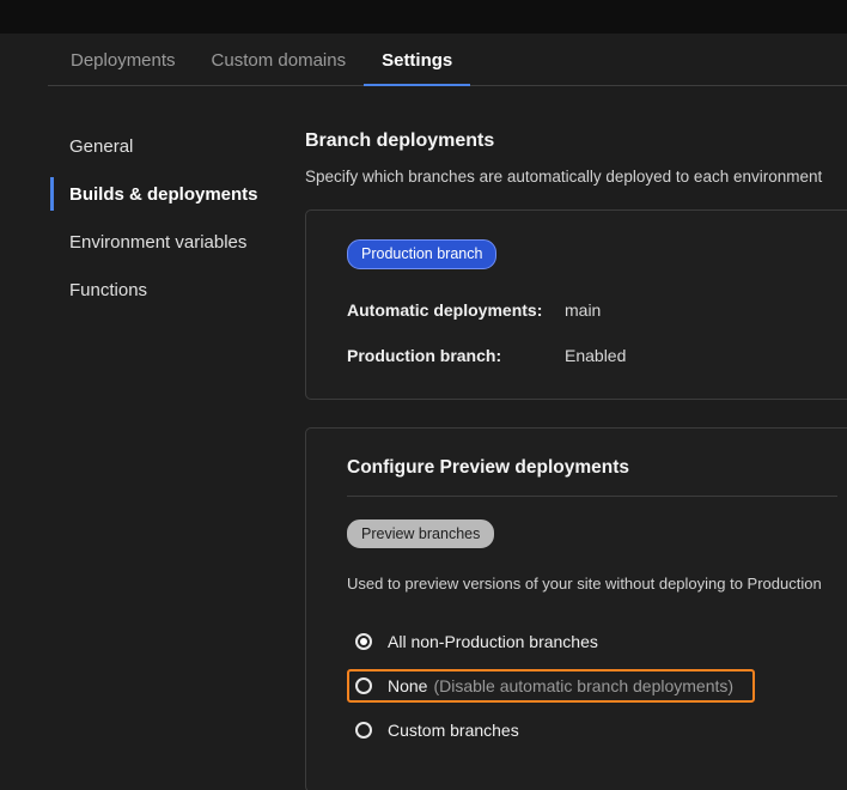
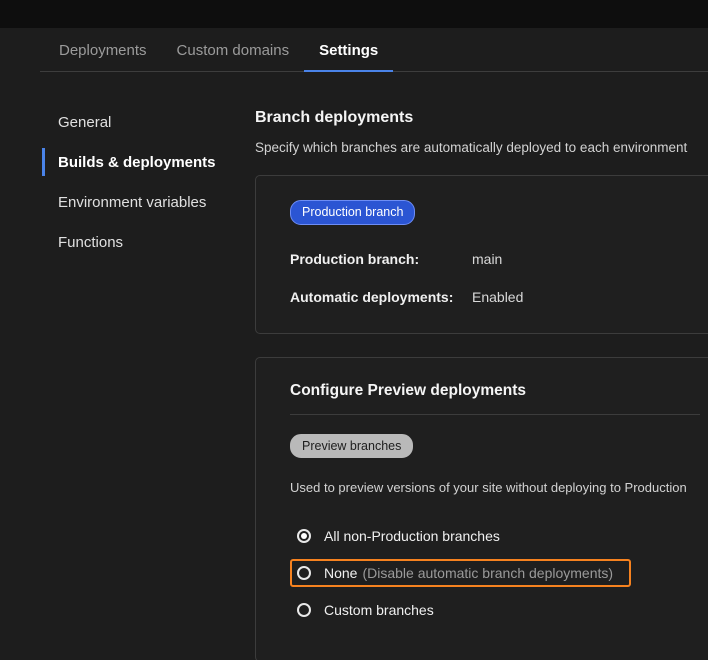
  Deployments
  Custom domains
  Settings
  General
  Builds & deployments
  Environment variables
  Functions
  Branch deployments
  Specify which branches are automatically deployed to each environment
  Production branch
- Automatic deployments:
+ Production branch:
  main
- Production branch:
+ Automatic deployments:
  Enabled
  Configure Preview deployments
  Preview branches
  Used to preview versions of your site without deploying to Production
  All non-Production branches
  None
  (Disable automatic branch deployments)
  Custom branches
